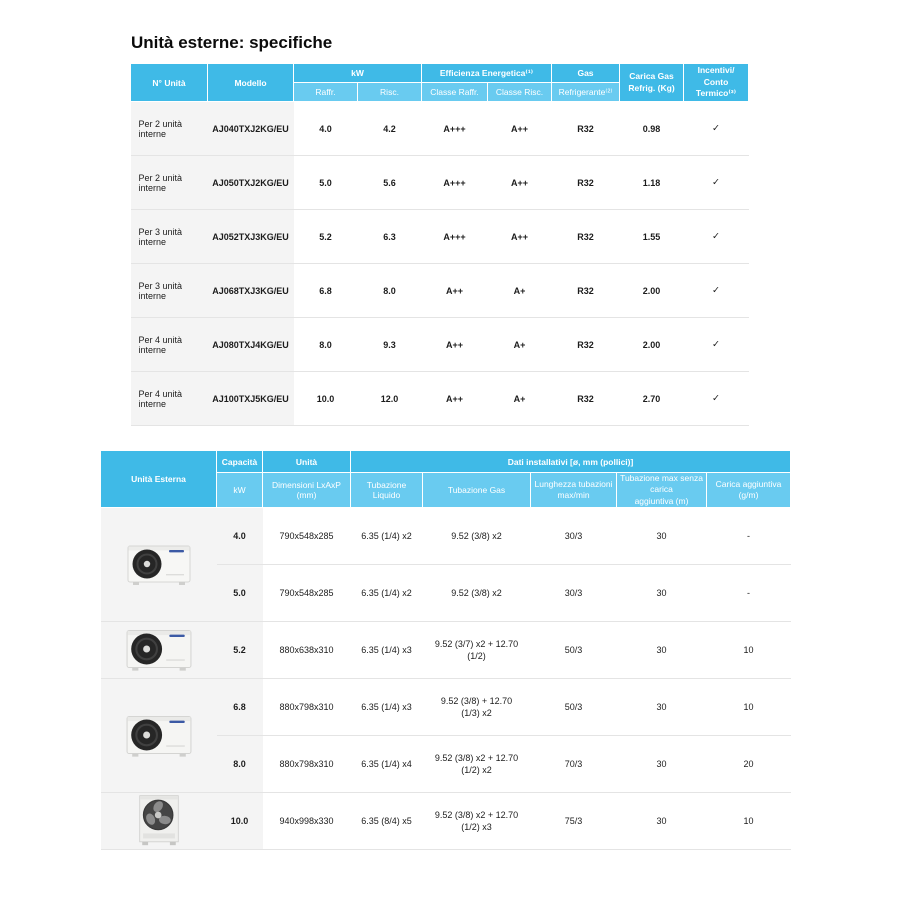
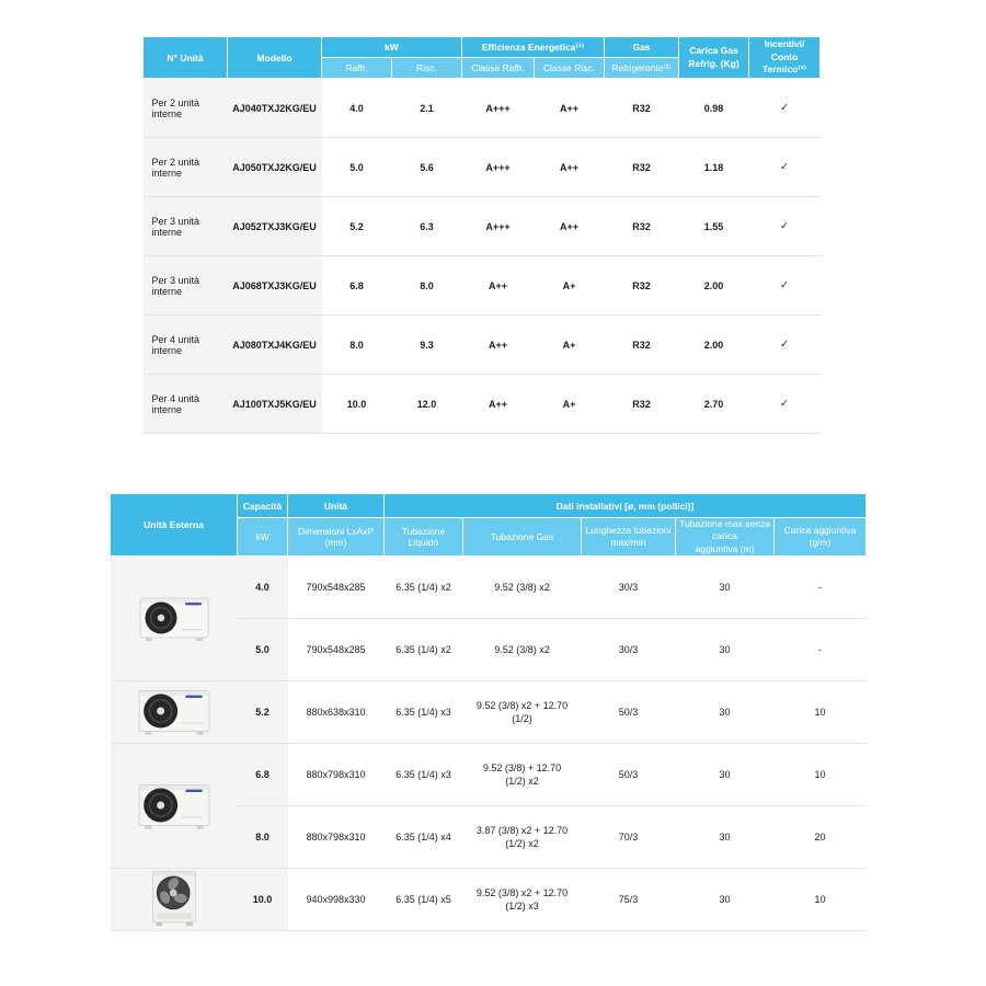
- Unità esterne: specifiche
  N° Unità	Modello	kW	Efficienza Energetica⁽¹⁾	Gas	Carica Gas Refrig. (Kg)	Incentivi/ Conto Termico⁽³⁾
  Raffr.	Risc.	Classe Raffr.	Classe Risc.	Refrigerante⁽²⁾
- Per 2 unità interne	AJ040TXJ2KG/EU	4.0	4.2	A+++	A++	R32	0.98	✓
+ Per 2 unità interne	AJ040TXJ2KG/EU	4.0	2.1	A+++	A++	R32	0.98	✓
  Per 2 unità interne	AJ050TXJ2KG/EU	5.0	5.6	A+++	A++	R32	1.18	✓
  Per 3 unità interne	AJ052TXJ3KG/EU	5.2	6.3	A+++	A++	R32	1.55	✓
  Per 3 unità interne	AJ068TXJ3KG/EU	6.8	8.0	A++	A+	R32	2.00	✓
  Per 4 unità interne	AJ080TXJ4KG/EU	8.0	9.3	A++	A+	R32	2.00	✓
  Per 4 unità interne	AJ100TXJ5KG/EU	10.0	12.0	A++	A+	R32	2.70	✓
  Unità Esterna	Capacità	Unità	Dati installativi [ø, mm (pollici)]
  kW	Dimensioni LxAxP (mm)	Tubazione Liquido	Tubazione Gas	Lunghezza tubazioni max/min	Tubazione max senza carica aggiuntiva (m)	Carica aggiuntiva (g/m)
  	4.0	790x548x285	6.35 (1/4) x2	9.52 (3/8) x2	30/3	30	-
  5.0	790x548x285	6.35 (1/4) x2	9.52 (3/8) x2	30/3	30	-
- 	5.2	880x638x310	6.35 (1/4) x3	9.52 (3/7) x2 + 12.70 (1/2)	50/3	30	10
+ 	5.2	880x638x310	6.35 (1/4) x3	9.52 (3/8) x2 + 12.70 (1/2)	50/3	30	10
- 	6.8	880x798x310	6.35 (1/4) x3	9.52 (3/8) + 12.70 (1/3) x2	50/3	30	10
+ 	6.8	880x798x310	6.35 (1/4) x3	9.52 (3/8) + 12.70 (1/2) x2	50/3	30	10
- 8.0	880x798x310	6.35 (1/4) x4	9.52 (3/8) x2 + 12.70 (1/2) x2	70/3	30	20
+ 8.0	880x798x310	6.35 (1/4) x4	3.87 (3/8) x2 + 12.70 (1/2) x2	70/3	30	20
- 	10.0	940x998x330	6.35 (8/4) x5	9.52 (3/8) x2 + 12.70 (1/2) x3	75/3	30	10
+ 	10.0	940x998x330	6.35 (1/4) x5	9.52 (3/8) x2 + 12.70 (1/2) x3	75/3	30	10
